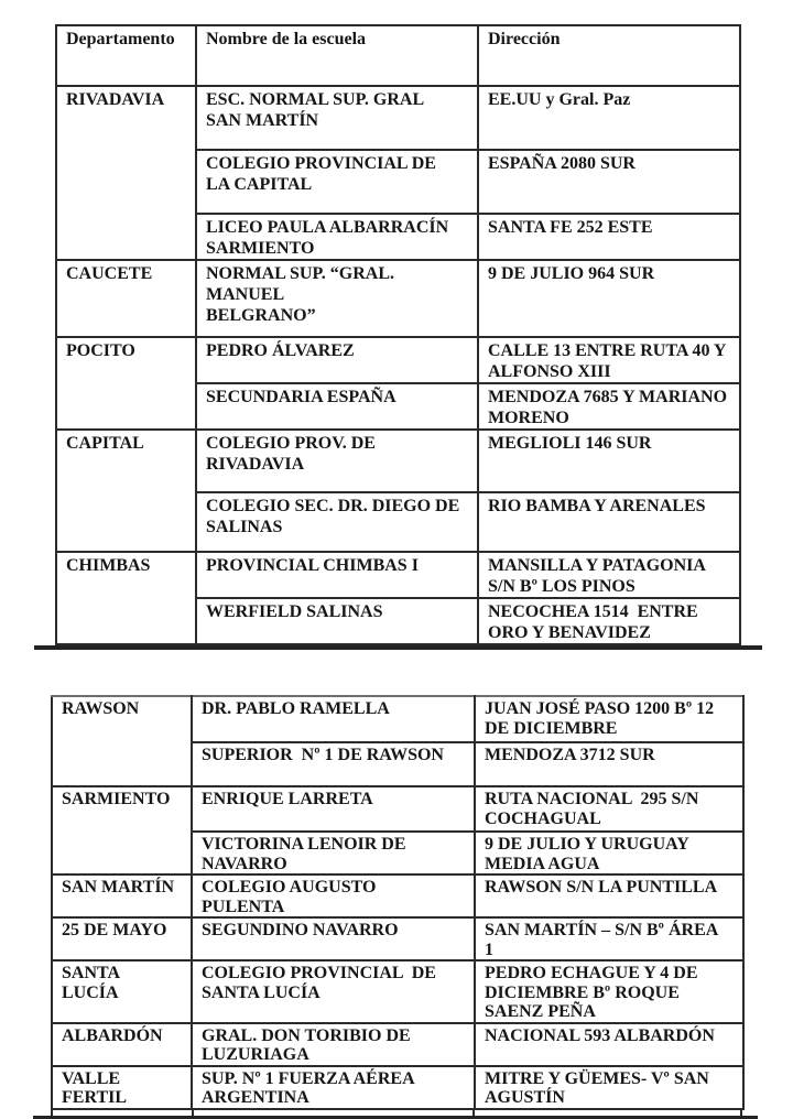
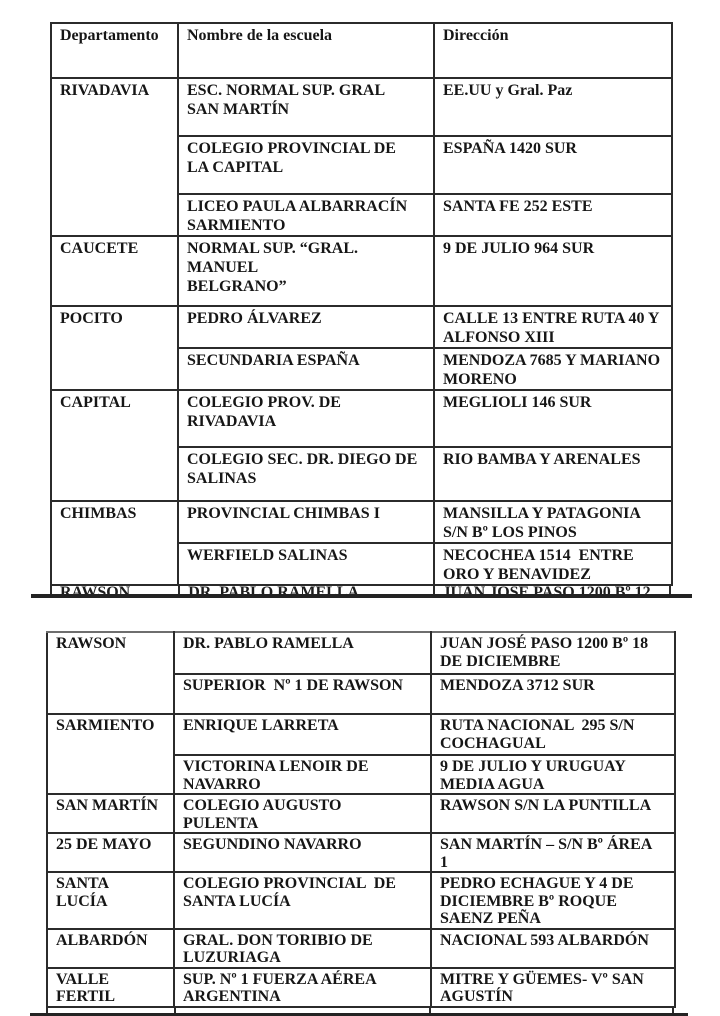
  Departamento	Nombre de la escuela	Dirección
  RIVADAVIA	ESC. NORMAL SUP. GRAL SAN MARTÍN	EE.UU y Gral. Paz
- COLEGIO PROVINCIAL DE LA CAPITAL	ESPAÑA 2080 SUR
+ COLEGIO PROVINCIAL DE LA CAPITAL	ESPAÑA 1420 SUR
  LICEO PAULA ALBARRACÍN SARMIENTO	SANTA FE 252 ESTE
  CAUCETE	NORMAL SUP. “GRAL. MANUEL BELGRANO”	9 DE JULIO 964 SUR
  POCITO	PEDRO ÁLVAREZ	CALLE 13 ENTRE RUTA 40 Y ALFONSO XIII
  SECUNDARIA ESPAÑA	MENDOZA 7685 Y MARIANO MORENO
  CAPITAL	COLEGIO PROV. DE RIVADAVIA	MEGLIOLI 146 SUR
  COLEGIO SEC. DR. DIEGO DE SALINAS	RIO BAMBA Y ARENALES
  CHIMBAS	PROVINCIAL CHIMBAS I	MANSILLA Y PATAGONIA S/N Bº LOS PINOS
  WERFIELD SALINAS	NECOCHEA 1514 ENTRE ORO Y BENAVIDEZ
+ RAWSON
+ DR. PABLO RAMELLA
+ JUAN JOSÉ PASO 1200 Bº 12
- RAWSON	DR. PABLO RAMELLA	JUAN JOSÉ PASO 1200 Bº 12 DE DICIEMBRE
+ RAWSON	DR. PABLO RAMELLA	JUAN JOSÉ PASO 1200 Bº 18 DE DICIEMBRE
  SUPERIOR Nº 1 DE RAWSON	MENDOZA 3712 SUR
  SARMIENTO	ENRIQUE LARRETA	RUTA NACIONAL 295 S/N COCHAGUAL
  VICTORINA LENOIR DE NAVARRO	9 DE JULIO Y URUGUAY MEDIA AGUA
  SAN MARTÍN	COLEGIO AUGUSTO PULENTA	RAWSON S/N LA PUNTILLA
  25 DE MAYO	SEGUNDINO NAVARRO	SAN MARTÍN – S/N Bº ÁREA 1
  SANTA LUCÍA	COLEGIO PROVINCIAL DE SANTA LUCÍA	PEDRO ECHAGUE Y 4 DE DICIEMBRE Bº ROQUE SAENZ PEÑA
  ALBARDÓN	GRAL. DON TORIBIO DE LUZURIAGA	NACIONAL 593 ALBARDÓN
  VALLE FERTIL	SUP. Nº 1 FUERZA AÉREA ARGENTINA	MITRE Y GÜEMES- Vº SAN AGUSTÍN
